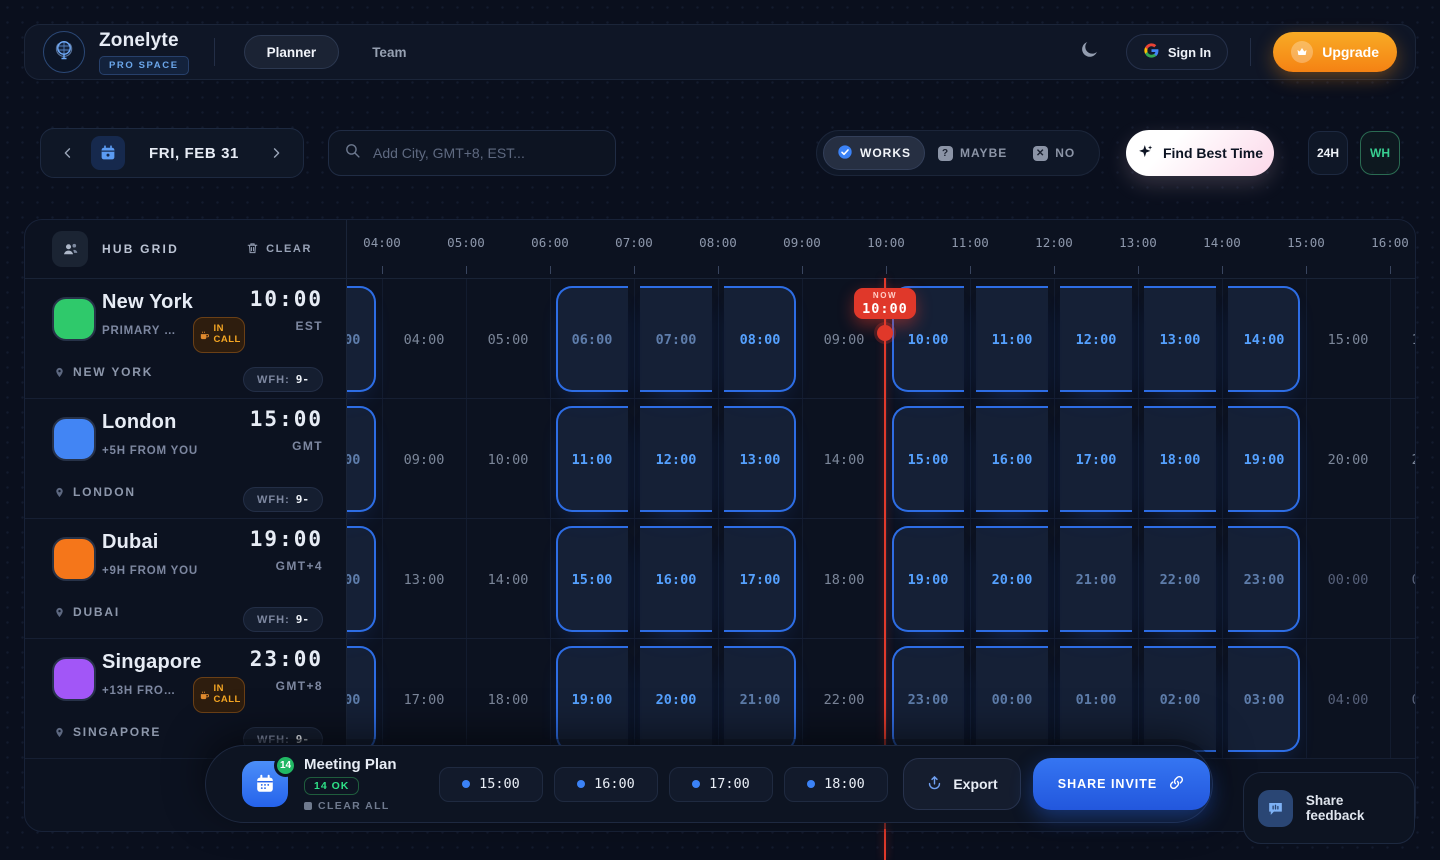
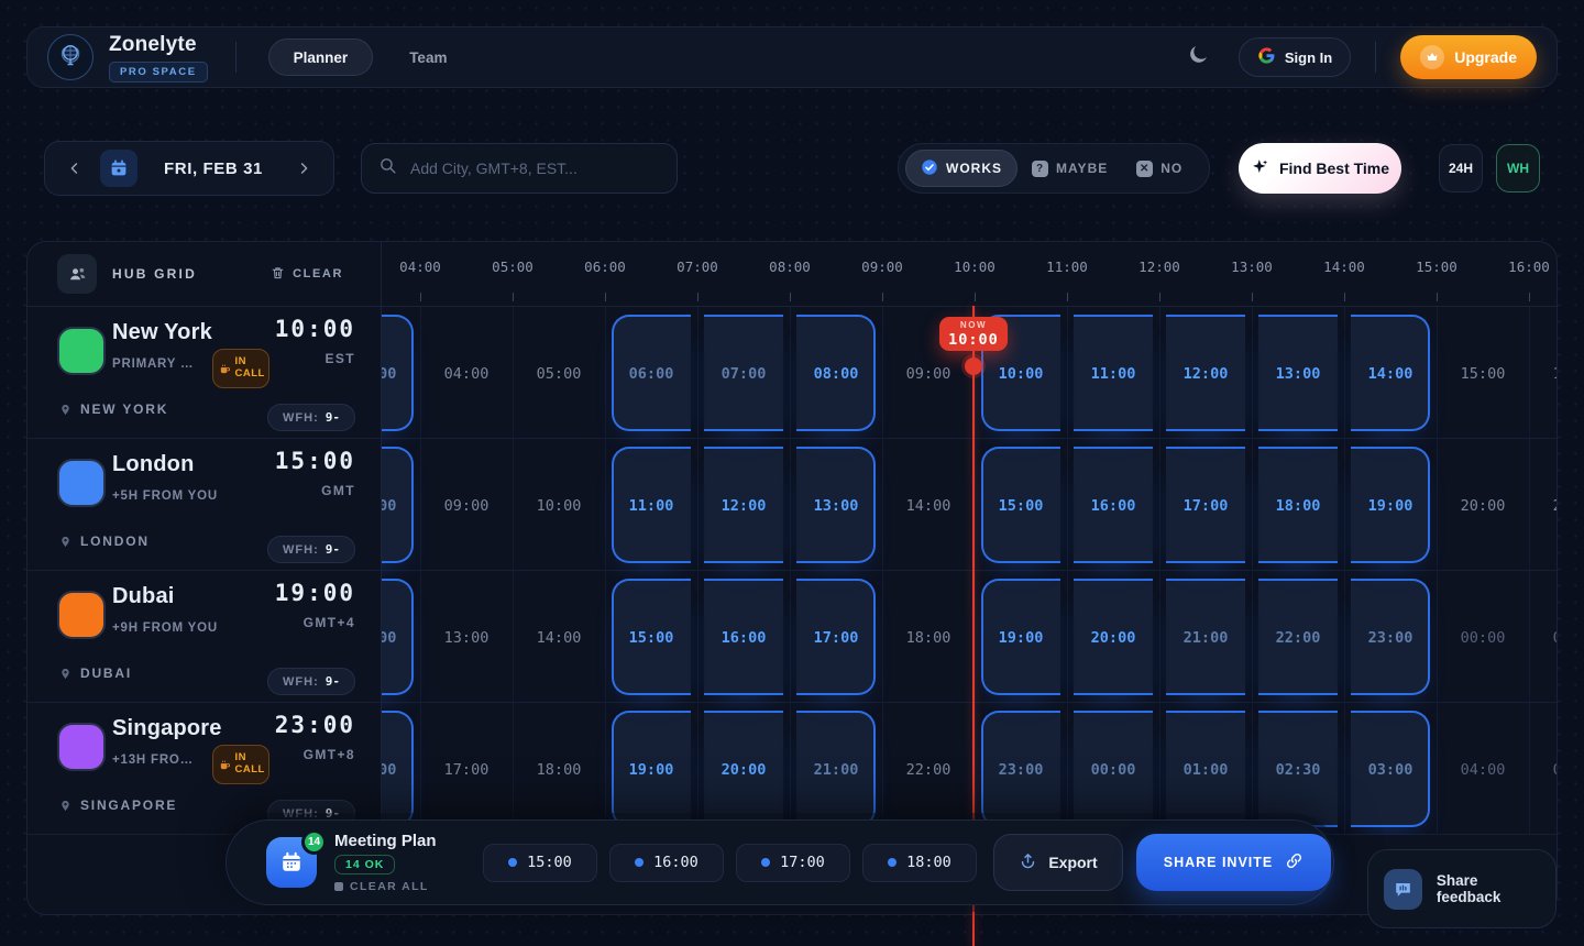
  Zonelyte
  PRO SPACE
  Planner
  Team
  Sign In
  Upgrade
  FRI, FEB 31
  Add City, GMT+8, EST...
  WORKS
  ?
  MAYBE
  ✕
  NO
  Find Best Time
  24H
  WH
  HUB GRID
  CLEAR
  04:00
  05:00
  06:00
  07:00
  08:00
  09:00
  10:00
  11:00
  12:00
  13:00
  14:00
  15:00
  16:00
  New York
  PRIMARY …
  IN
  CALL
  10:00
  EST
  NEW YORK
  WFH:
  9-
  London
  +5H FROM YOU
  15:00
  GMT
  LONDON
  WFH:
  9-
  Dubai
  +9H FROM YOU
  19:00
  GMT+4
  DUBAI
  WFH:
  9-
  Singapore
  +13H FRO…
  IN
  CALL
  23:00
  GMT+8
  SINGAPORE
  WFH:
  9-
  04:00
  05:00
  06:00
  07:00
  08:00
  09:00
  10:00
  11:00
  12:00
  13:00
  14:00
  15:00
  09:00
  10:00
  11:00
  12:00
  13:00
  14:00
  15:00
  16:00
  17:00
  18:00
  19:00
  20:00
  13:00
  14:00
  15:00
  16:00
  17:00
  18:00
  19:00
  20:00
  21:00
  22:00
  23:00
  00:00
  17:00
  18:00
  19:00
  20:00
  21:00
  22:00
  23:00
  00:00
  01:00
- 02:00
+ 02:30
  03:00
  04:00
  NOW
  10:00
  14
  Meeting Plan
  14 OK
  CLEAR ALL
  15:00
  16:00
  17:00
  18:00
  Export
  SHARE INVITE
  Share feedback
